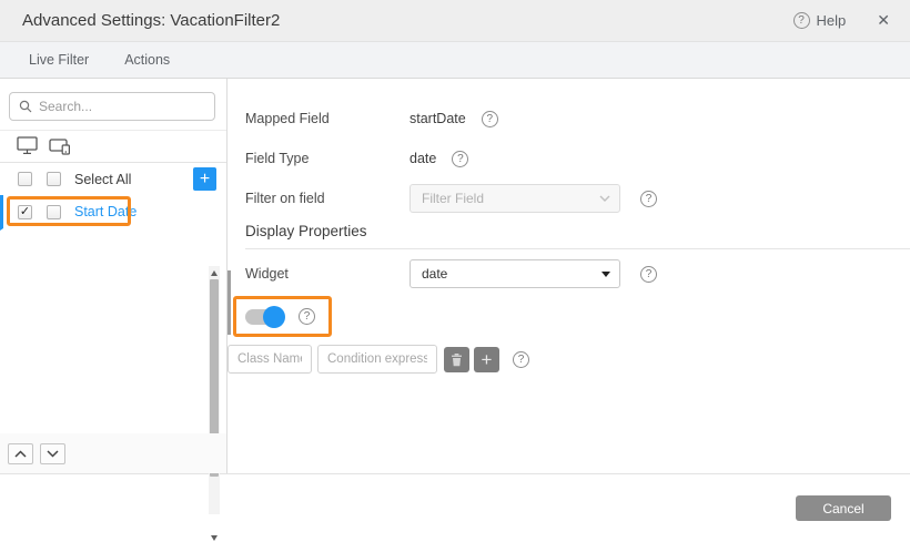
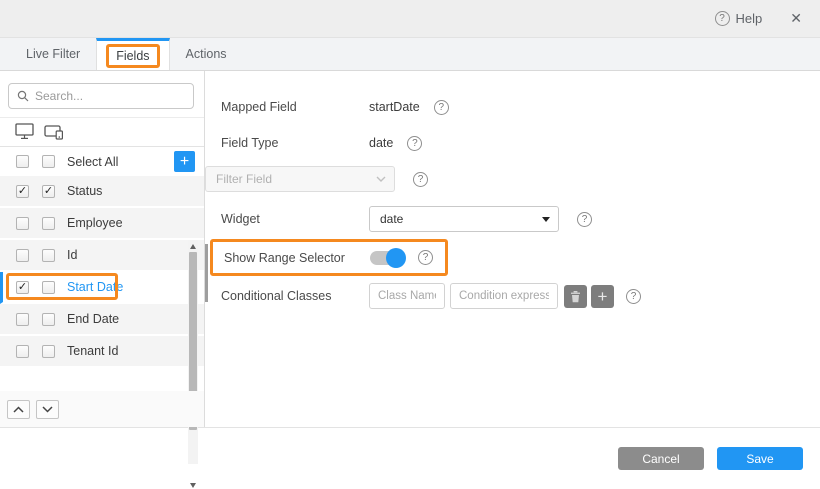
- Advanced Settings: VacationFilter2
  ?
  Help
  ✕
  Live Filter
+ Fields
  Actions
  Search...
  Select All
  +
+ Status
+ Employee
+ Id
  Start Date
+ End Date
+ Tenant Id
  Mapped Field
  startDate
  ?
  Field Type
  date
  ?
- Filter on field
  Filter Field
  ?
- Display Properties
  Widget
  date
  ?
+ Show Range Selector
  ?
+ Conditional Classes
  Class Nam
  Condition express
  +
  ?
  Cancel
+ Save
